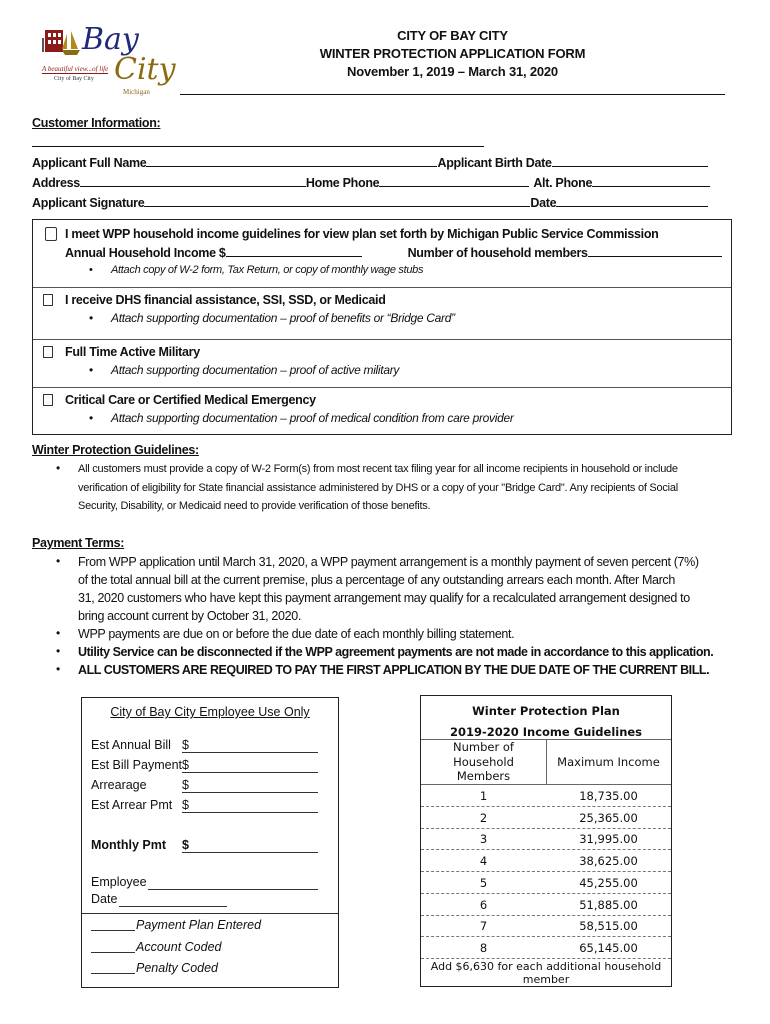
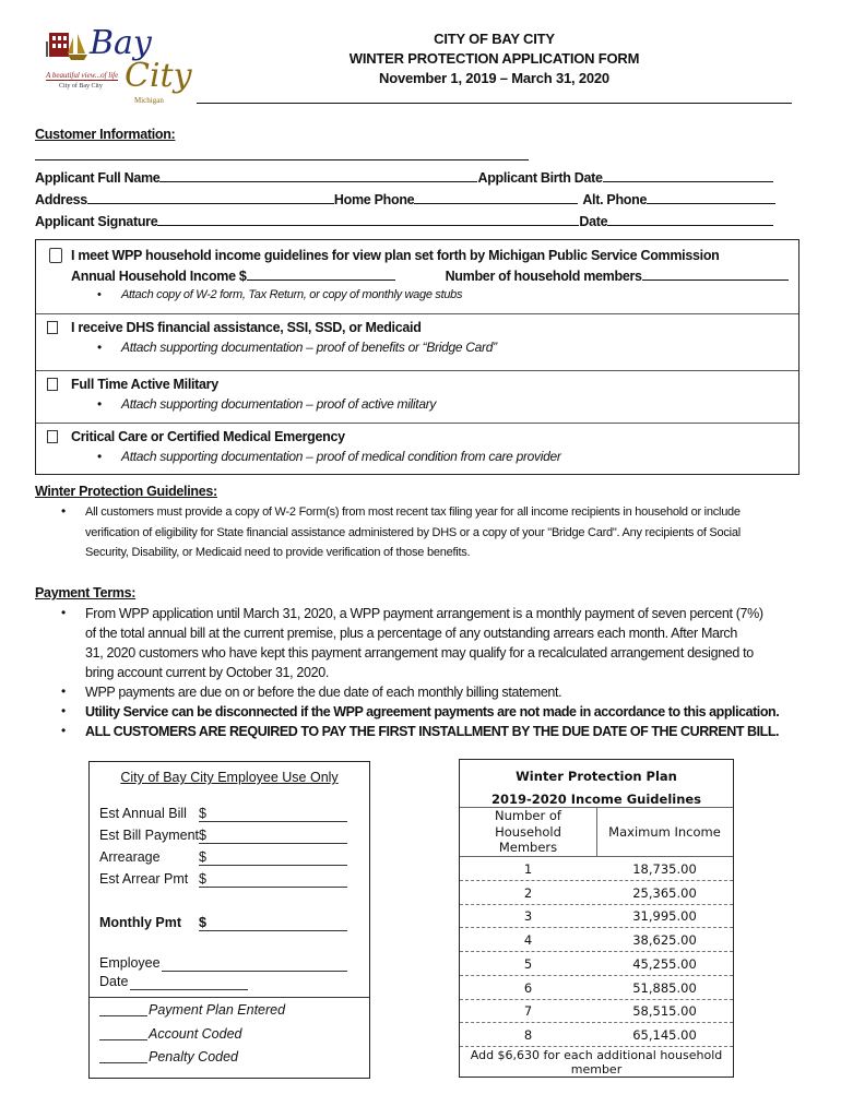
  Bay
  City
  A beautiful view...of life
  Michigan
  CITY OF BAY CITY
  WINTER PROTECTION APPLICATION FORM
  November 1, 2019 – March 31, 2020
  Customer Information:
  Applicant Full Name Applicant Birth Date
  Address Home Phone Alt. Phone
  Applicant Signature Date
  I meet WPP household income guidelines for view plan set forth by Michigan Public Service Commission
  Annual Household Income $ Number of household members
  •
  Attach copy of W-2 form, Tax Return, or copy of monthly wage stubs
  I receive DHS financial assistance, SSI, SSD, or Medicaid
  •
  Attach supporting documentation – proof of benefits or “Bridge Card”
  Full Time Active Military
  •
  Attach supporting documentation – proof of active military
  Critical Care or Certified Medical Emergency
  •
  Attach supporting documentation – proof of medical condition from care provider
  Winter Protection Guidelines:
  •
  All customers must provide a copy of W-2 Form(s) from most recent tax filing year for all income recipients in household or include
  verification of eligibility for State financial assistance administered by DHS or a copy of your "Bridge Card". Any recipients of Social
  Security, Disability, or Medicaid need to provide verification of those benefits.
  Payment Terms:
  •
  From WPP application until March 31, 2020, a WPP payment arrangement is a monthly payment of seven percent (7%)
  of the total annual bill at the current premise, plus a percentage of any outstanding arrears each month. After March
  31, 2020 customers who have kept this payment arrangement may qualify for a recalculated arrangement designed to
  bring account current by October 31, 2020.
  •
  WPP payments are due on or before the due date of each monthly billing statement.
  •
  Utility Service can be disconnected if the WPP agreement payments are not made in accordance to this application.
  •
- ALL CUSTOMERS ARE REQUIRED TO PAY THE FIRST APPLICATION BY THE DUE DATE OF THE CURRENT BILL.
+ ALL CUSTOMERS ARE REQUIRED TO PAY THE FIRST INSTALLMENT BY THE DUE DATE OF THE CURRENT BILL.
  City of Bay City Employee Use Only
  Est Annual Bill
  $
  Est Bill Payment
  $
  Arrearage
  $
  Est Arrear Pmt
  $
  Monthly Pmt
  $
  Employee
  Date
  Payment Plan Entered
  Account Coded
  Penalty Coded
  Winter Protection Plan
  2019-2020 Income Guidelines
  Number of
  Household
  Members
  Maximum Income
  1
  18,735.00
  2
  25,365.00
  3
  31,995.00
  4
  38,625.00
  5
  45,255.00
  6
  51,885.00
  7
  58,515.00
  8
  65,145.00
  Add $6,630 for each additional household
  member
